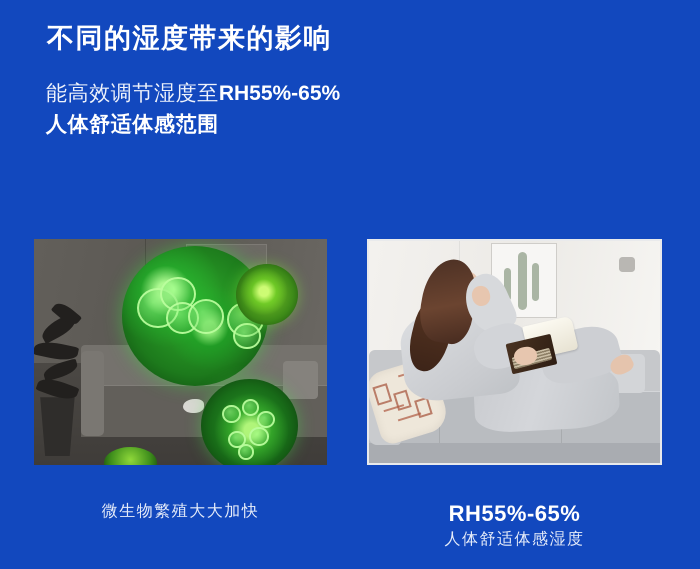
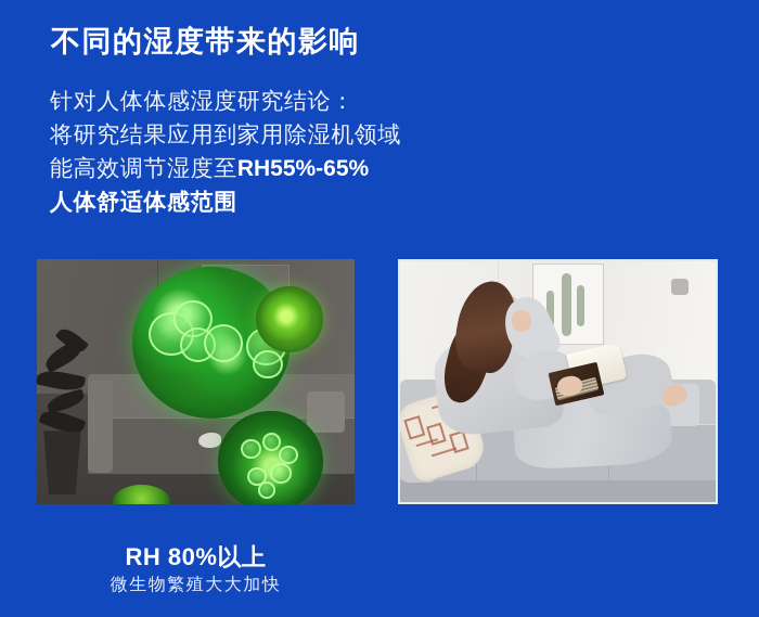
  不同的湿度带来的影响
+ 针对人体体感湿度研究结论：
+ 将研究结果应用到家用除湿机领域
  能高效调节湿度至RH55%-65%
  人体舒适体感范围
+ RH 80%以上
  微生物繁殖大大加快
- RH55%-65%
- 人体舒适体感湿度
